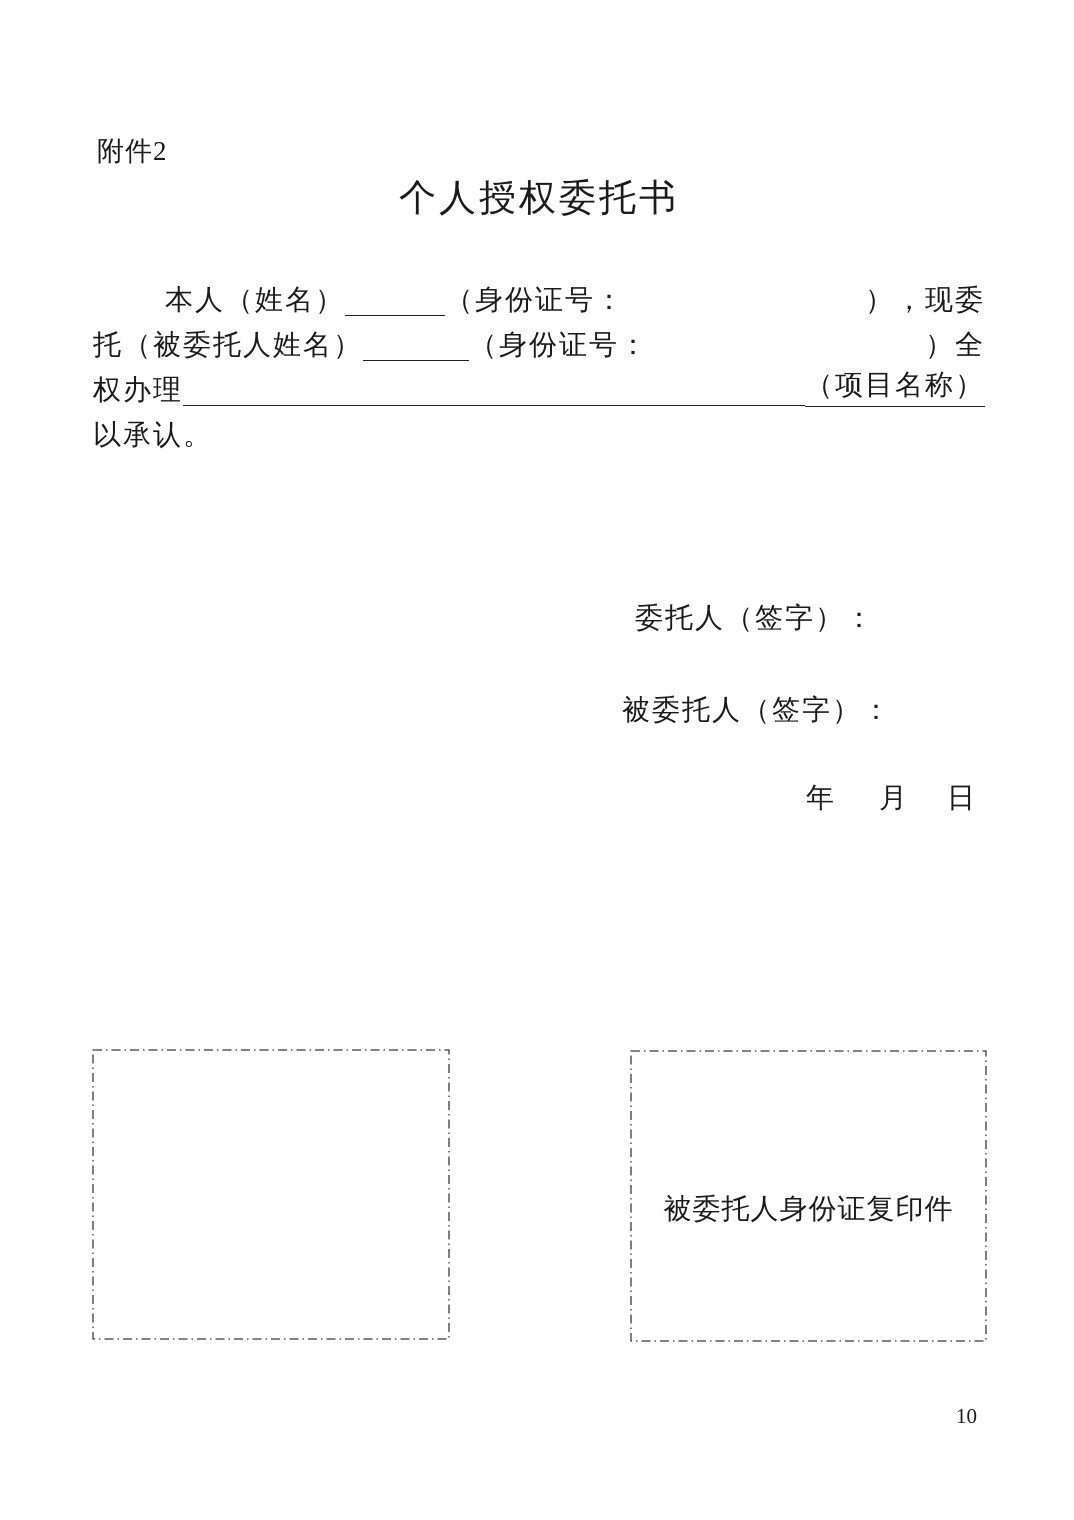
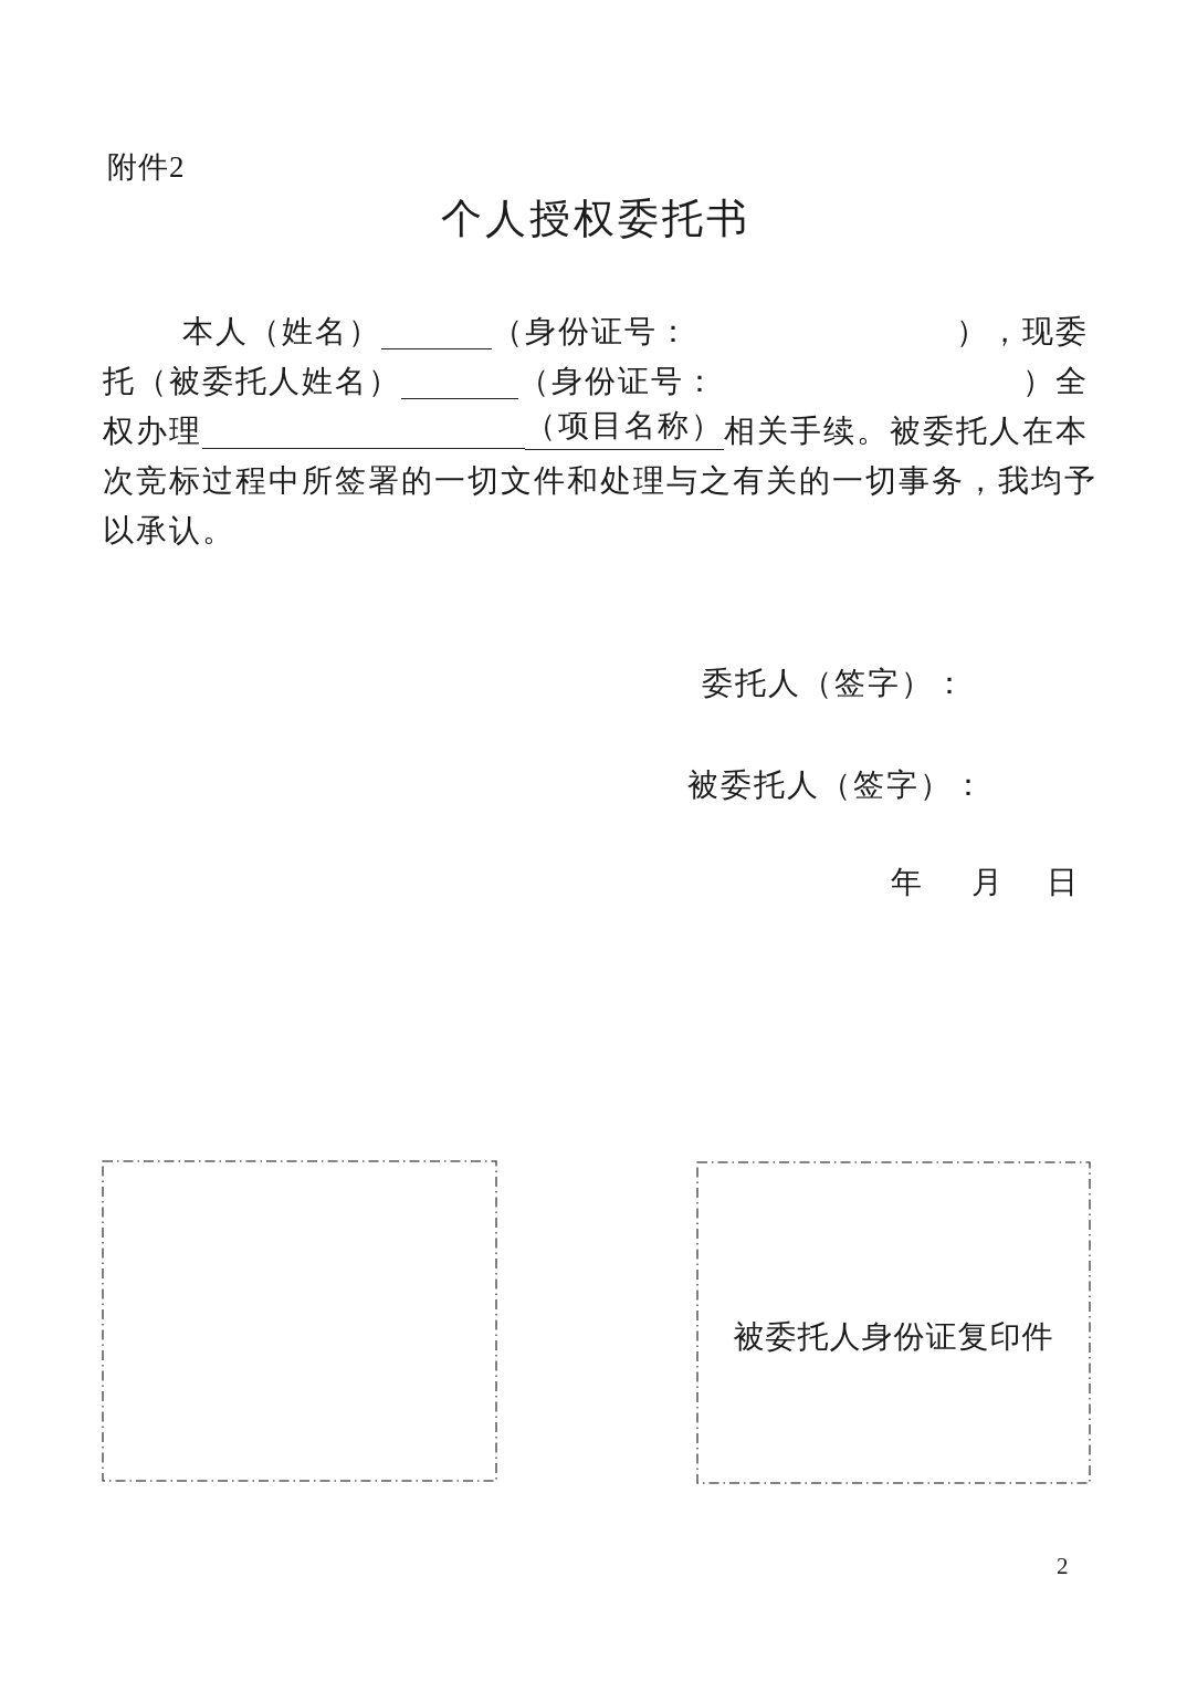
  附件2
  个人授权委托书
  本人（姓名）
  （身份证号：
  ），现委
  托（被委托人姓名）
  （身份证号：
  ）全
  权办理
  （项目名称）
+ 相关手续。被委托人在本
+ 次竞标过程中所签署的一切文件和处理与之有关的一切事务，我均予
  以承认。
  委托人（签字）：
  被委托人（签字）：
  年
  月
  日
  被委托人身份证复印件
- 10
+ 2
